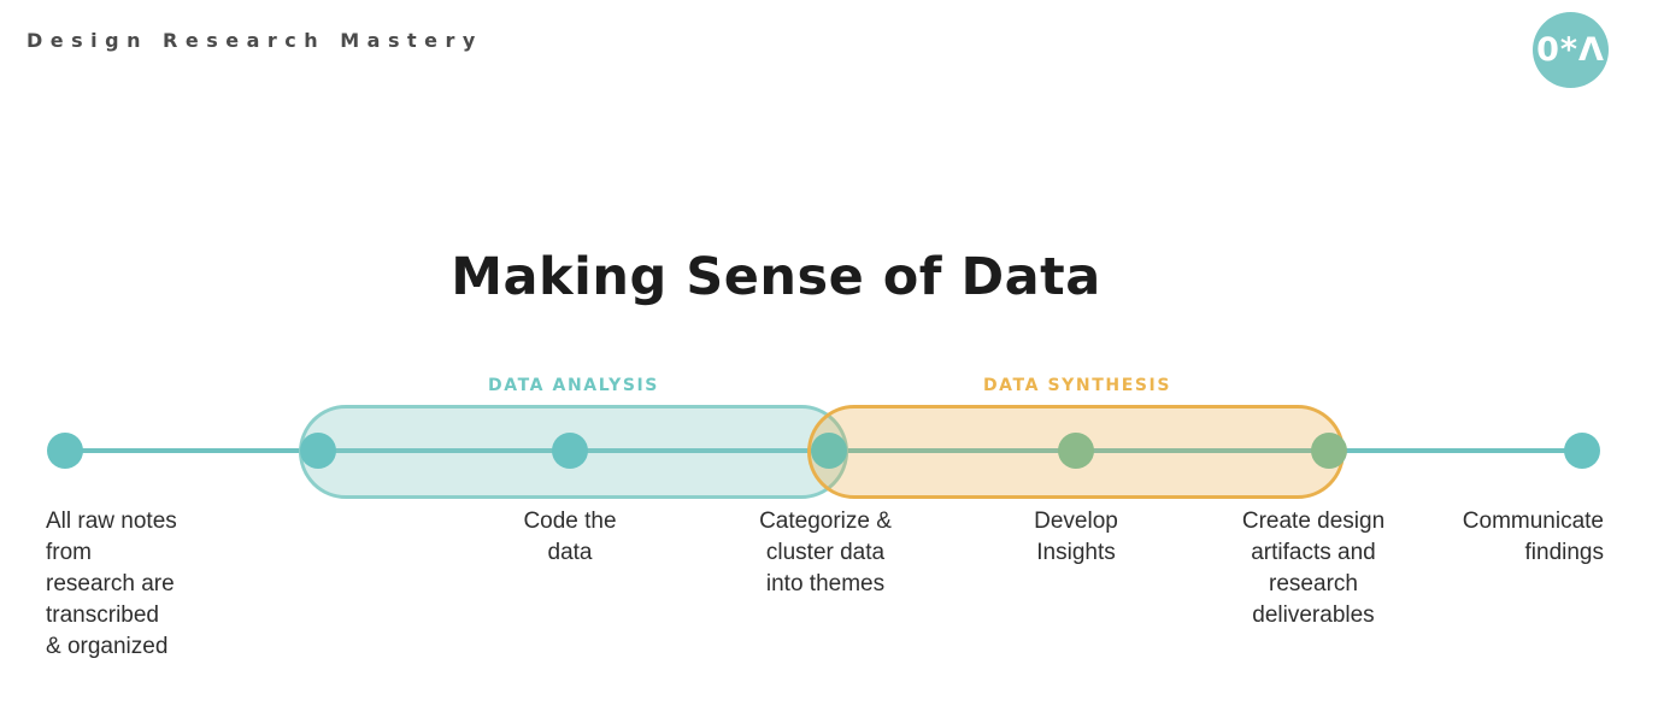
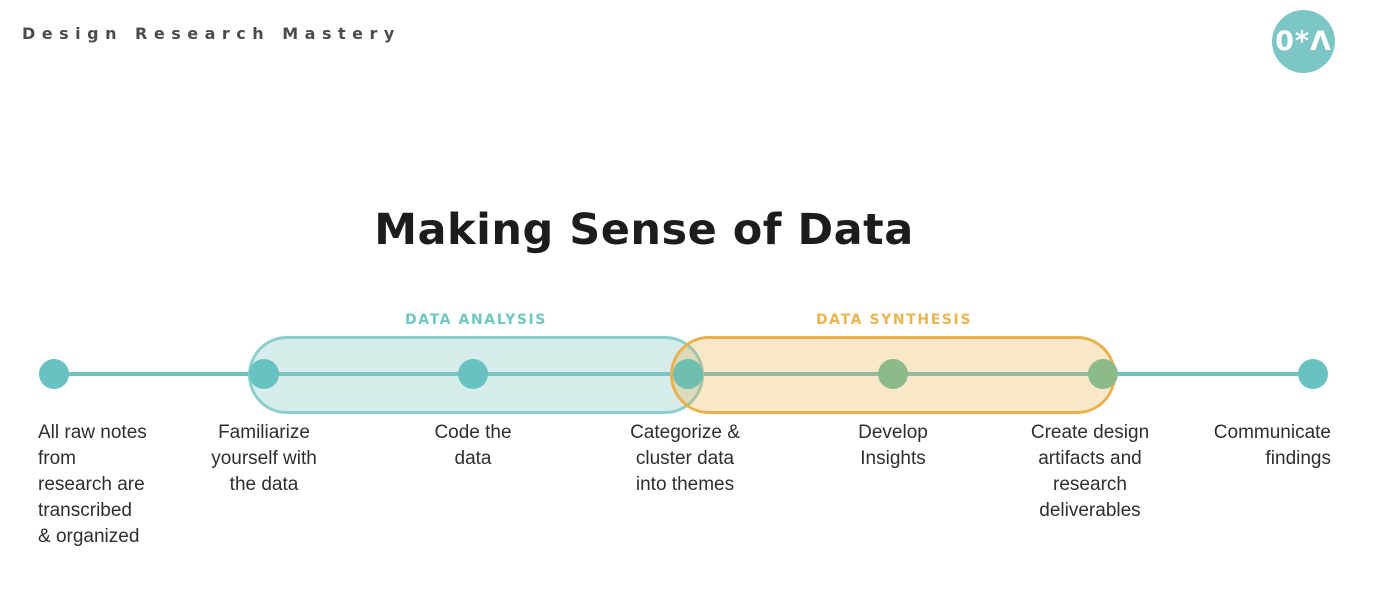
  Design Research Mastery
  0*Λ
  Making Sense of Data
  DATA ANALYSIS
  DATA SYNTHESIS
  All raw notes
  from
  research are
  transcribed
  & organized
+ Familiarize
+ yourself with
+ the data
  Code the
  data
  Categorize &
  cluster data
  into themes
  Develop
  Insights
  Create design
  artifacts and
  research
  deliverables
  Communicate
  findings
